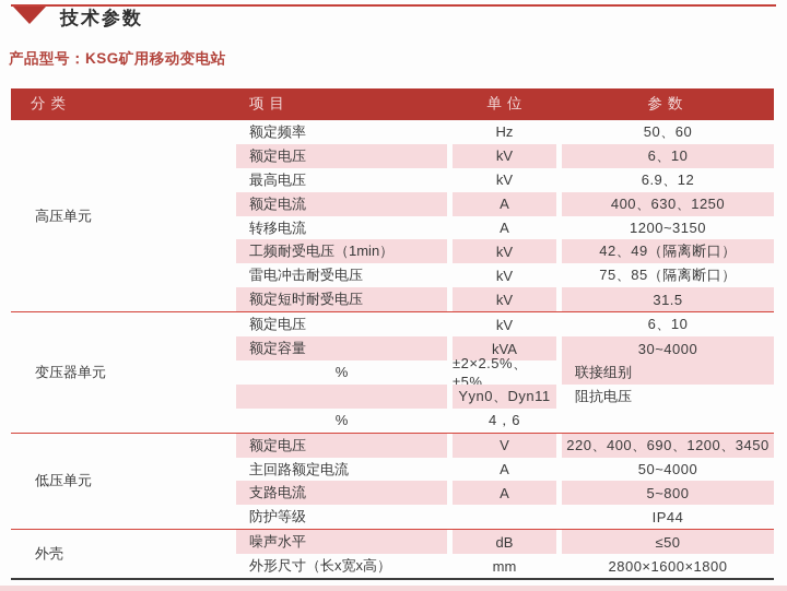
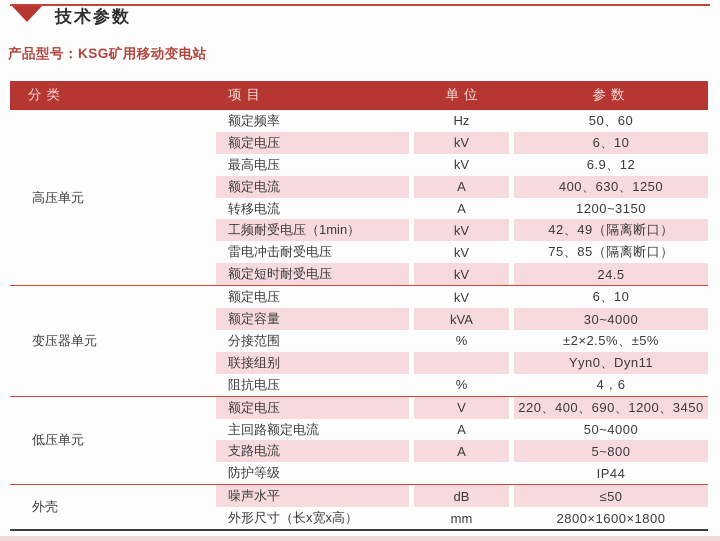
  技术参数
  产品型号：KSG矿用移动变电站
  分类
  项目
  单位
  参数
  高压单元
  额定频率
  Hz
  50、60
  额定电压
  kV
  6、10
  最高电压
  kV
  6.9、12
  额定电流
  A
  400、630、1250
  转移电流
  A
  1200~3150
  工频耐受电压（1min）
  kV
  42、49（隔离断口）
  雷电冲击耐受电压
  kV
  75、85（隔离断口）
  额定短时耐受电压
  kV
- 31.5
+ 24.5
  变压器单元
  额定电压
  kV
  6、10
  额定容量
  kVA
  30~4000
+ 分接范围
  %
  ±2×2.5%、±5%
  联接组别
  Yyn0、Dyn11
  阻抗电压
  %
  4，6
  低压单元
  额定电压
  V
  220、400、690、1200、3450
  主回路额定电流
  A
  50~4000
  支路电流
  A
  5~800
  防护等级
  IP44
  外壳
  噪声水平
  dB
  ≤50
  外形尺寸（长x宽x高）
  mm
  2800×1600×1800
